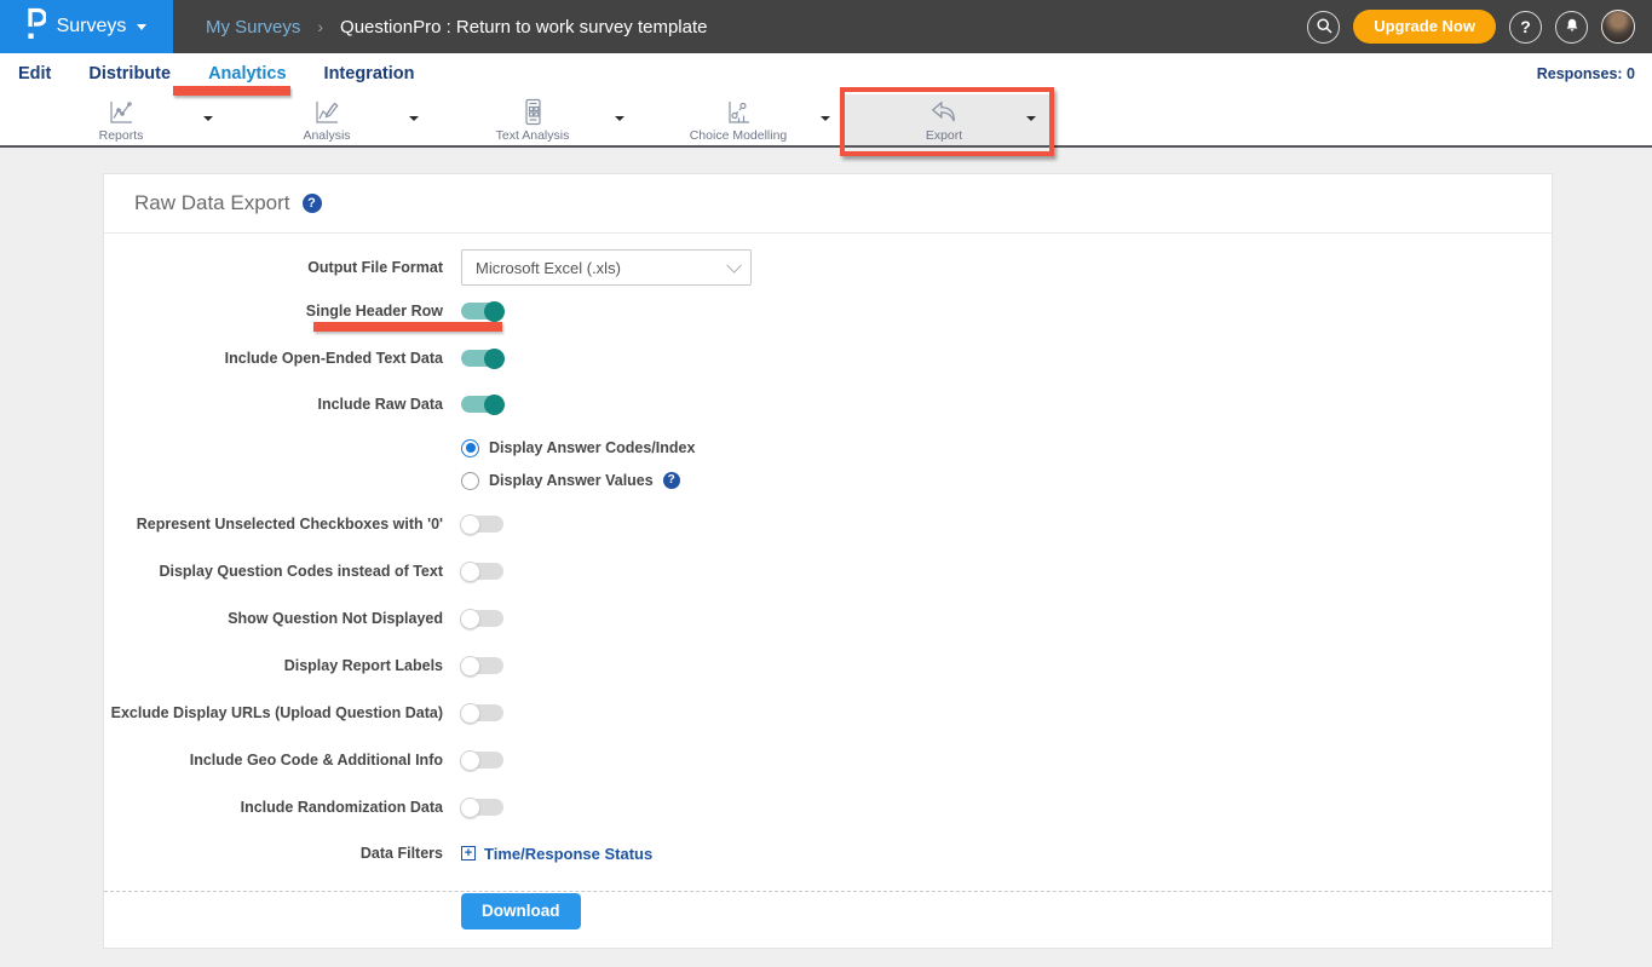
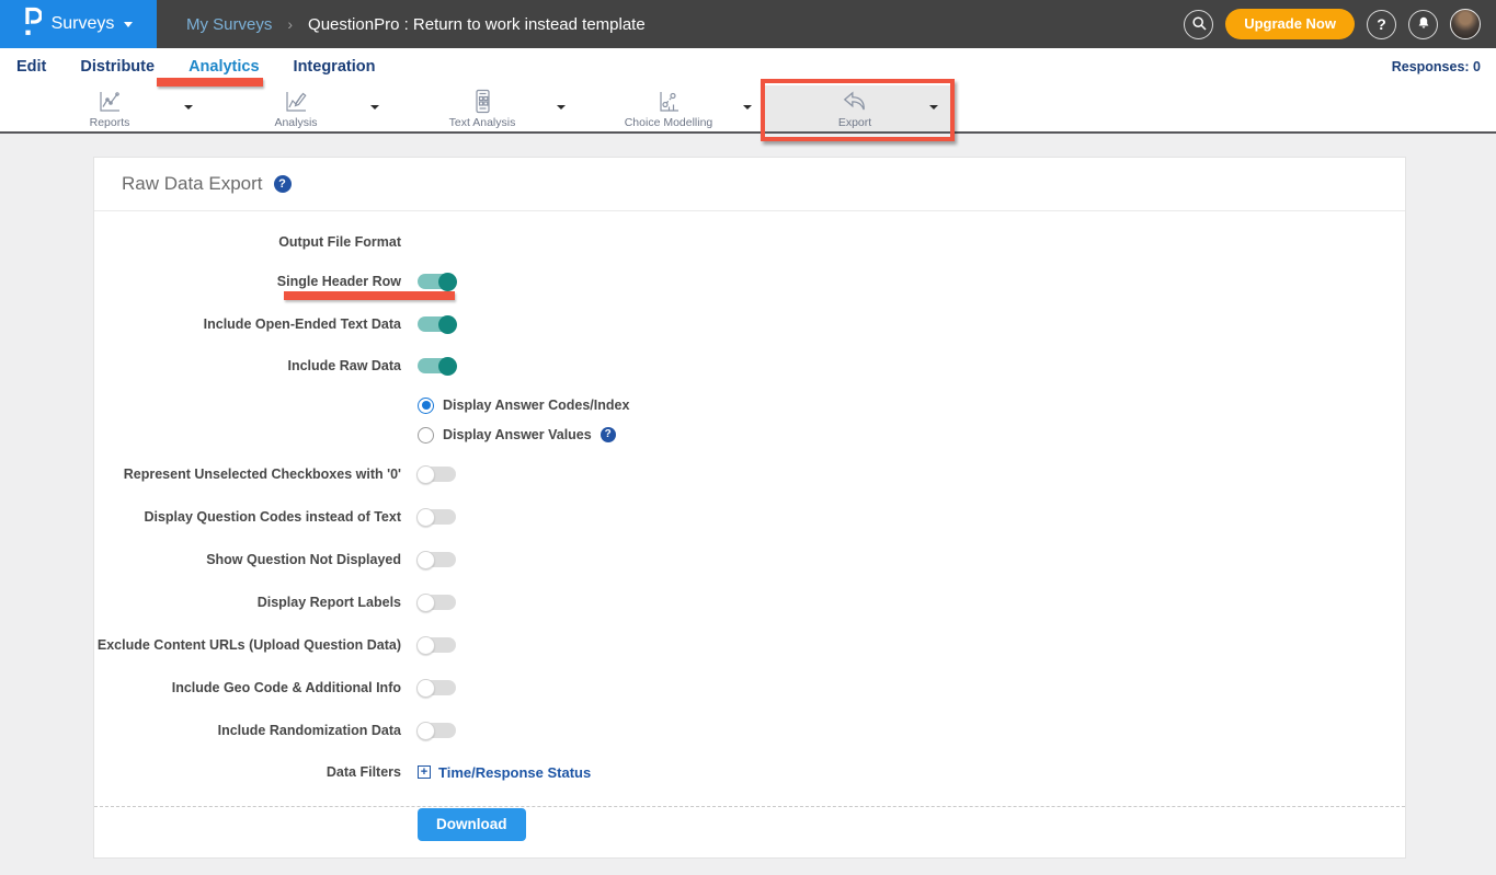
  Surveys
  My Surveys
  ›
- QuestionPro : Return to work survey template
+ QuestionPro : Return to work instead template
  Upgrade Now
  ?
  Edit
  Distribute
  Analytics
  Integration
  Responses: 0
  Reports
  Analysis
  Text Analysis
  Choice Modelling
  Export
  Raw Data Export
  ?
  Output File Format
- Microsoft Excel (.xls)
  Single Header Row
  Include Open-Ended Text Data
  Include Raw Data
  Display Answer Codes/Index
  Display Answer Values
  ?
  Represent Unselected Checkboxes with '0'
  Display Question Codes instead of Text
  Show Question Not Displayed
  Display Report Labels
- Exclude Display URLs (Upload Question Data)
+ Exclude Content URLs (Upload Question Data)
  Include Geo Code & Additional Info
  Include Randomization Data
  Data Filters
  +
  Time/Response Status
  Download
